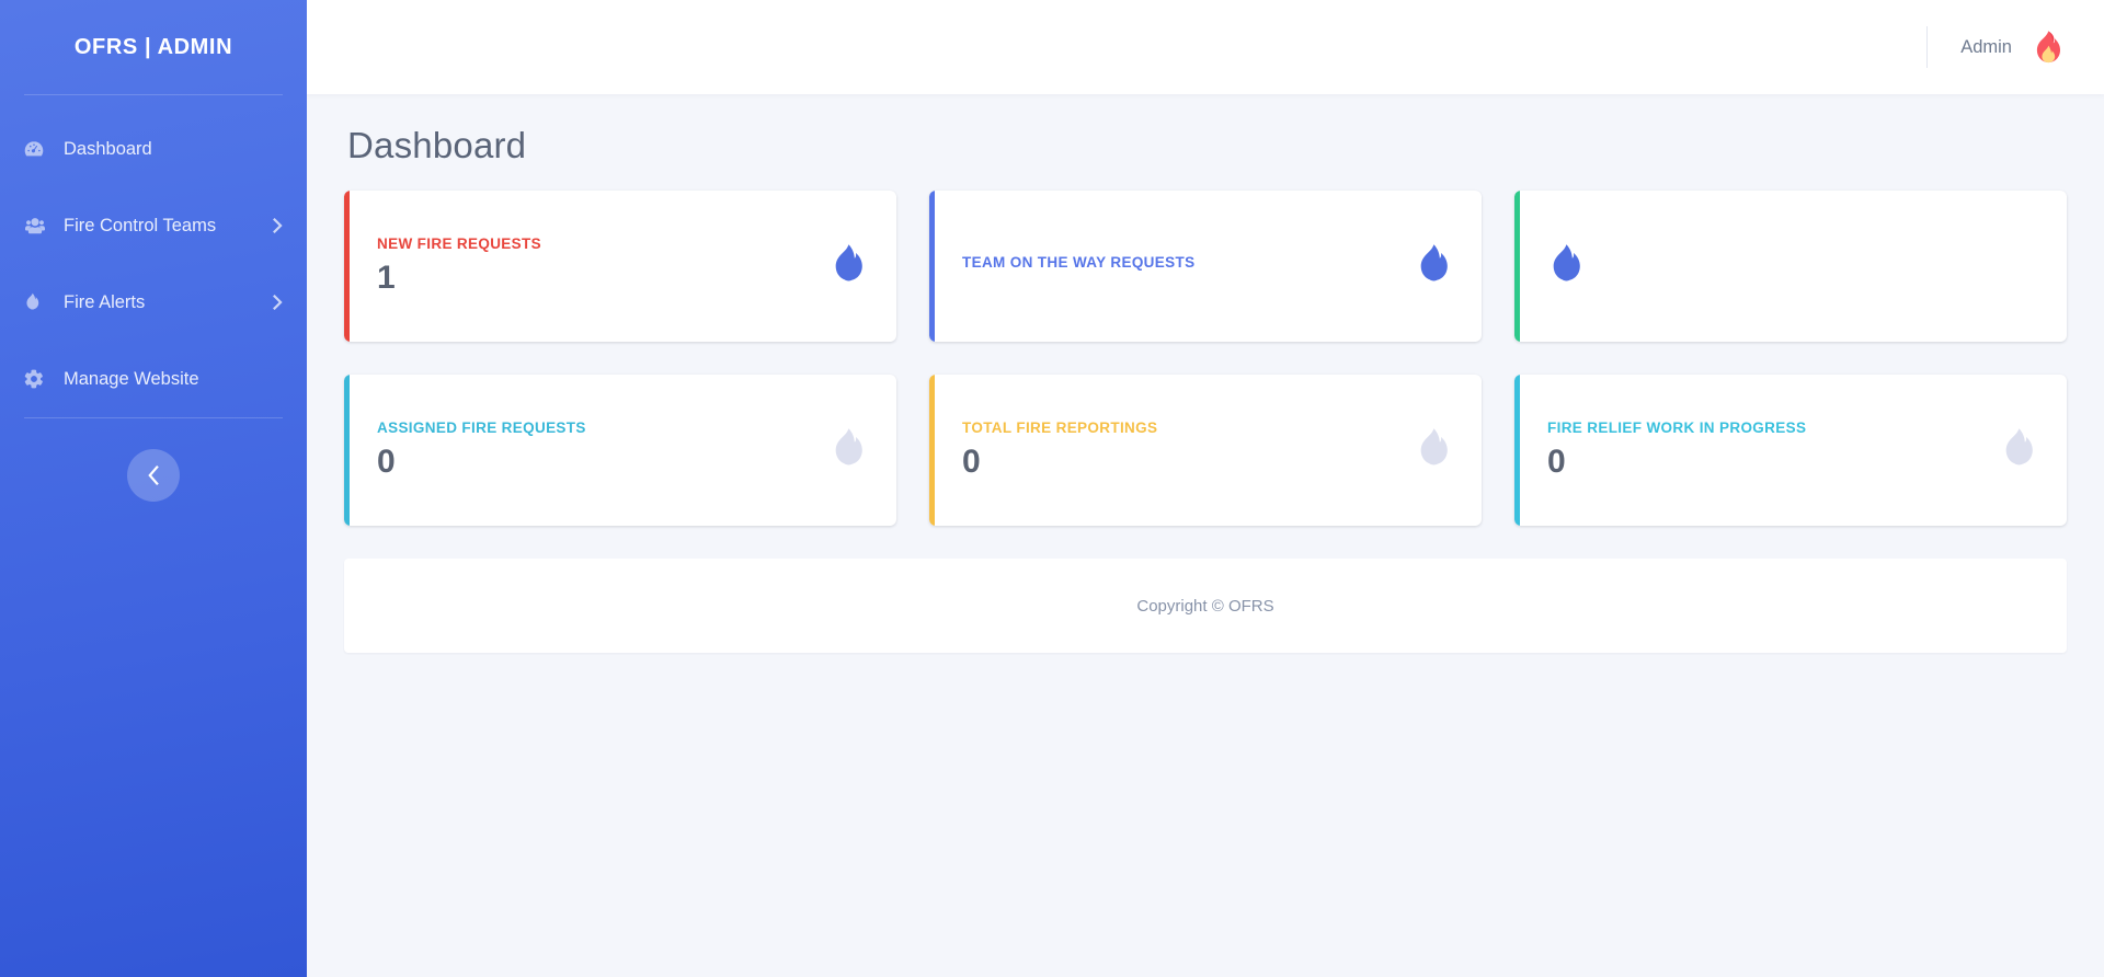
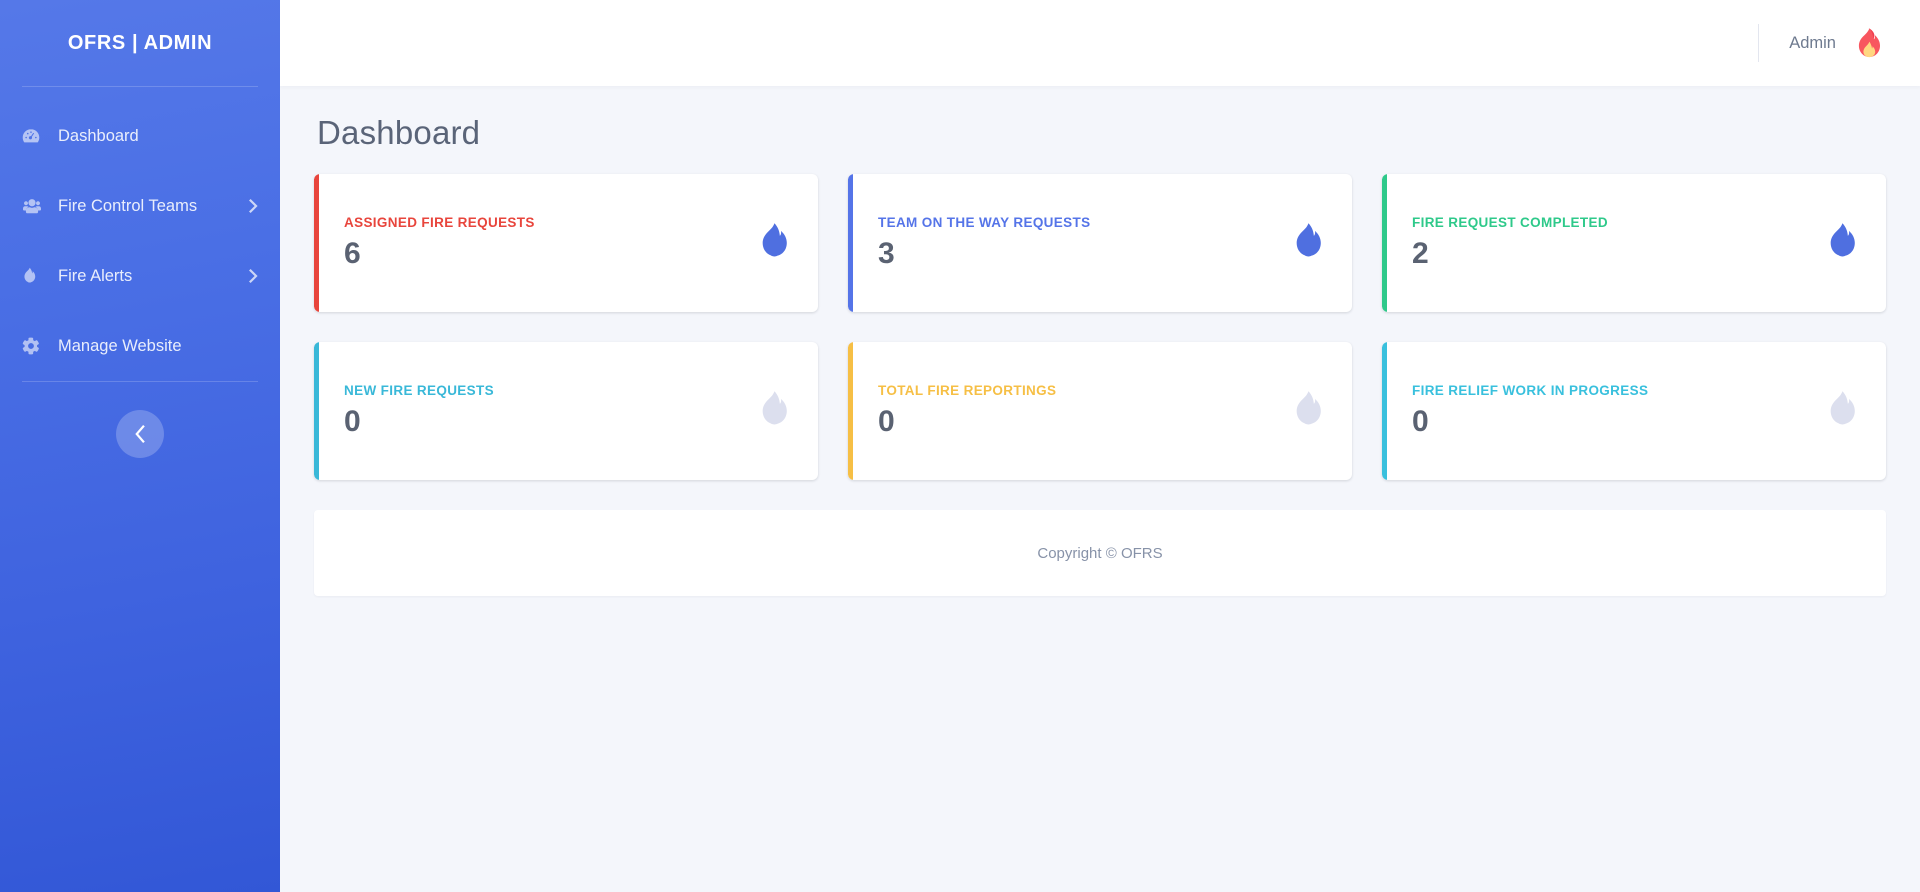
  OFRS | ADMIN
  Dashboard
  Fire Control Teams
  Fire Alerts
  Manage Website
  Admin
  Dashboard
- NEW FIRE REQUESTS
+ ASSIGNED FIRE REQUESTS
- 1
+ 6
  TEAM ON THE WAY REQUESTS
+ 3
+ FIRE REQUEST COMPLETED
+ 2
- ASSIGNED FIRE REQUESTS
+ NEW FIRE REQUESTS
  0
  TOTAL FIRE REPORTINGS
  0
  FIRE RELIEF WORK IN PROGRESS
  0
  Copyright © OFRS
